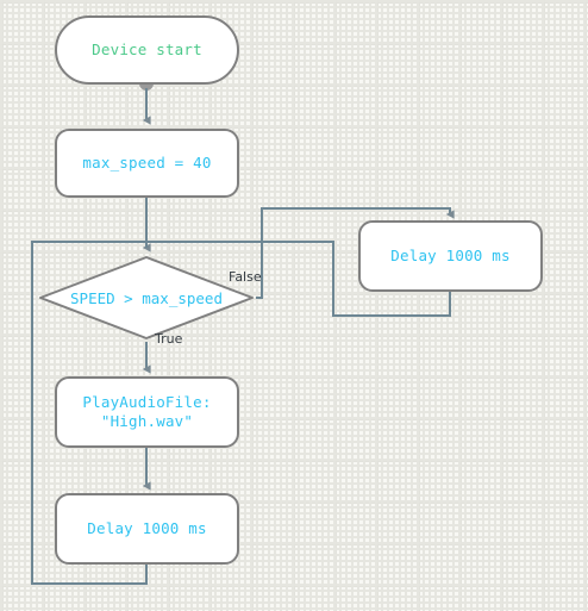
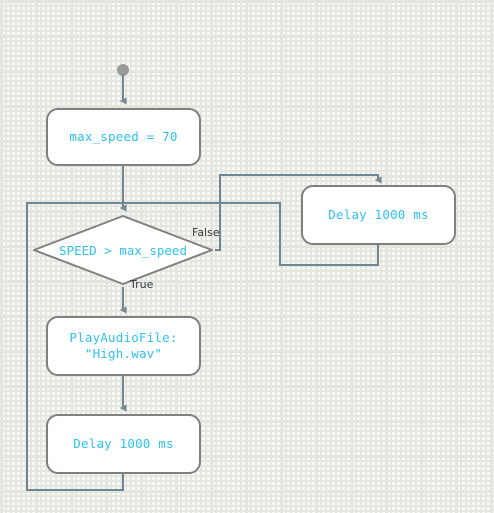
- Device start
- max_speed = 40
+ max_speed = 70
  SPEED > max_speed
  PlayAudioFile:
  "High.wav"
  Delay 1000 ms
  Delay 1000 ms
  False
  True
